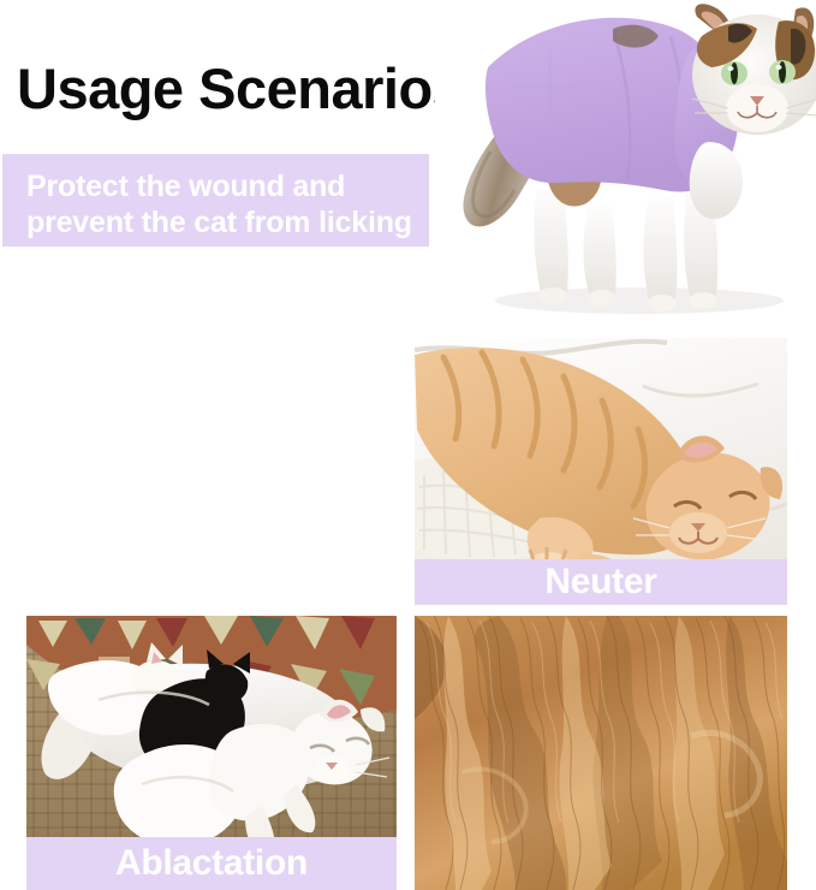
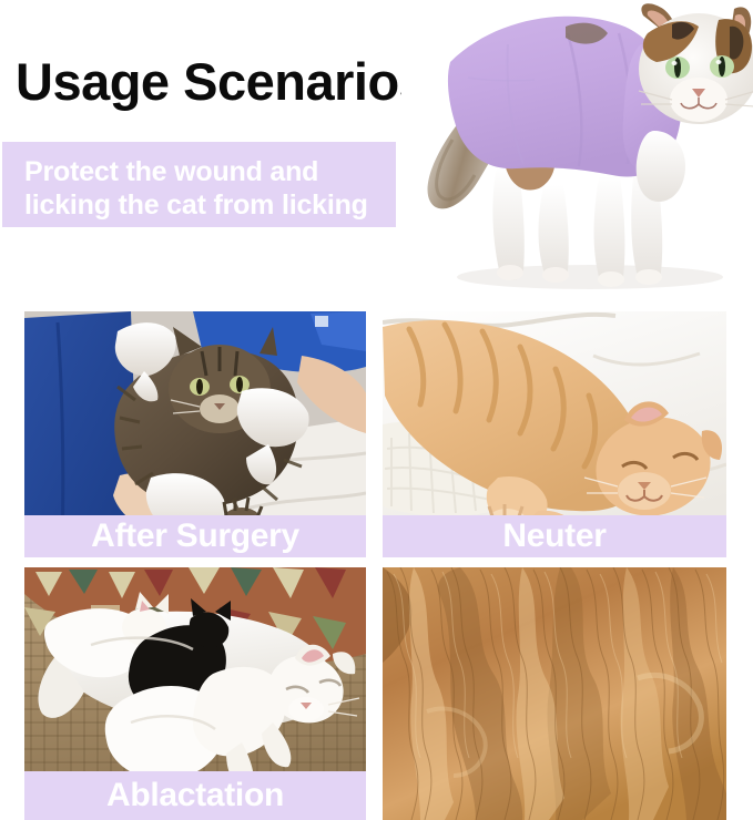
  Usage Scenario
  Protect the wound and
- prevent the cat from licking
+ licking the cat from licking
+ After Surgery
  Neuter
  Ablactation
